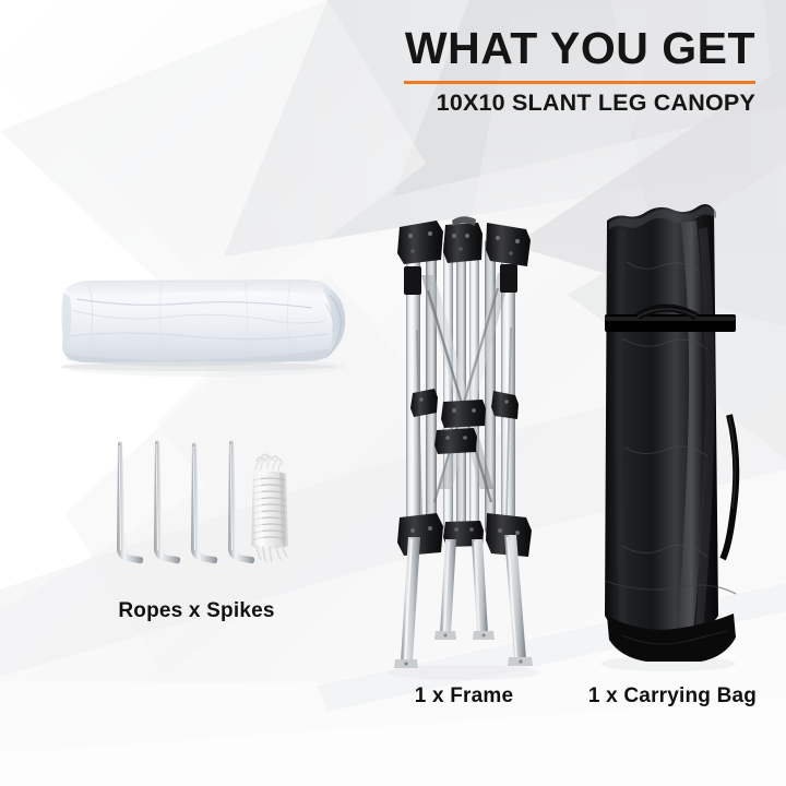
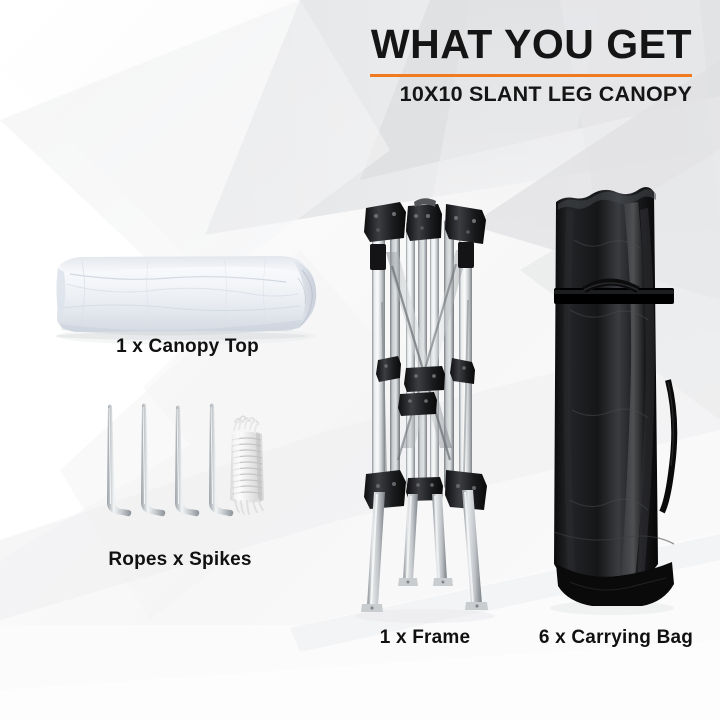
  WHAT YOU GET
  10X10 SLANT LEG CANOPY
+ 1 x Canopy Top
  Ropes x Spikes
  1 x Frame
- 1 x Carrying Bag
+ 6 x Carrying Bag
